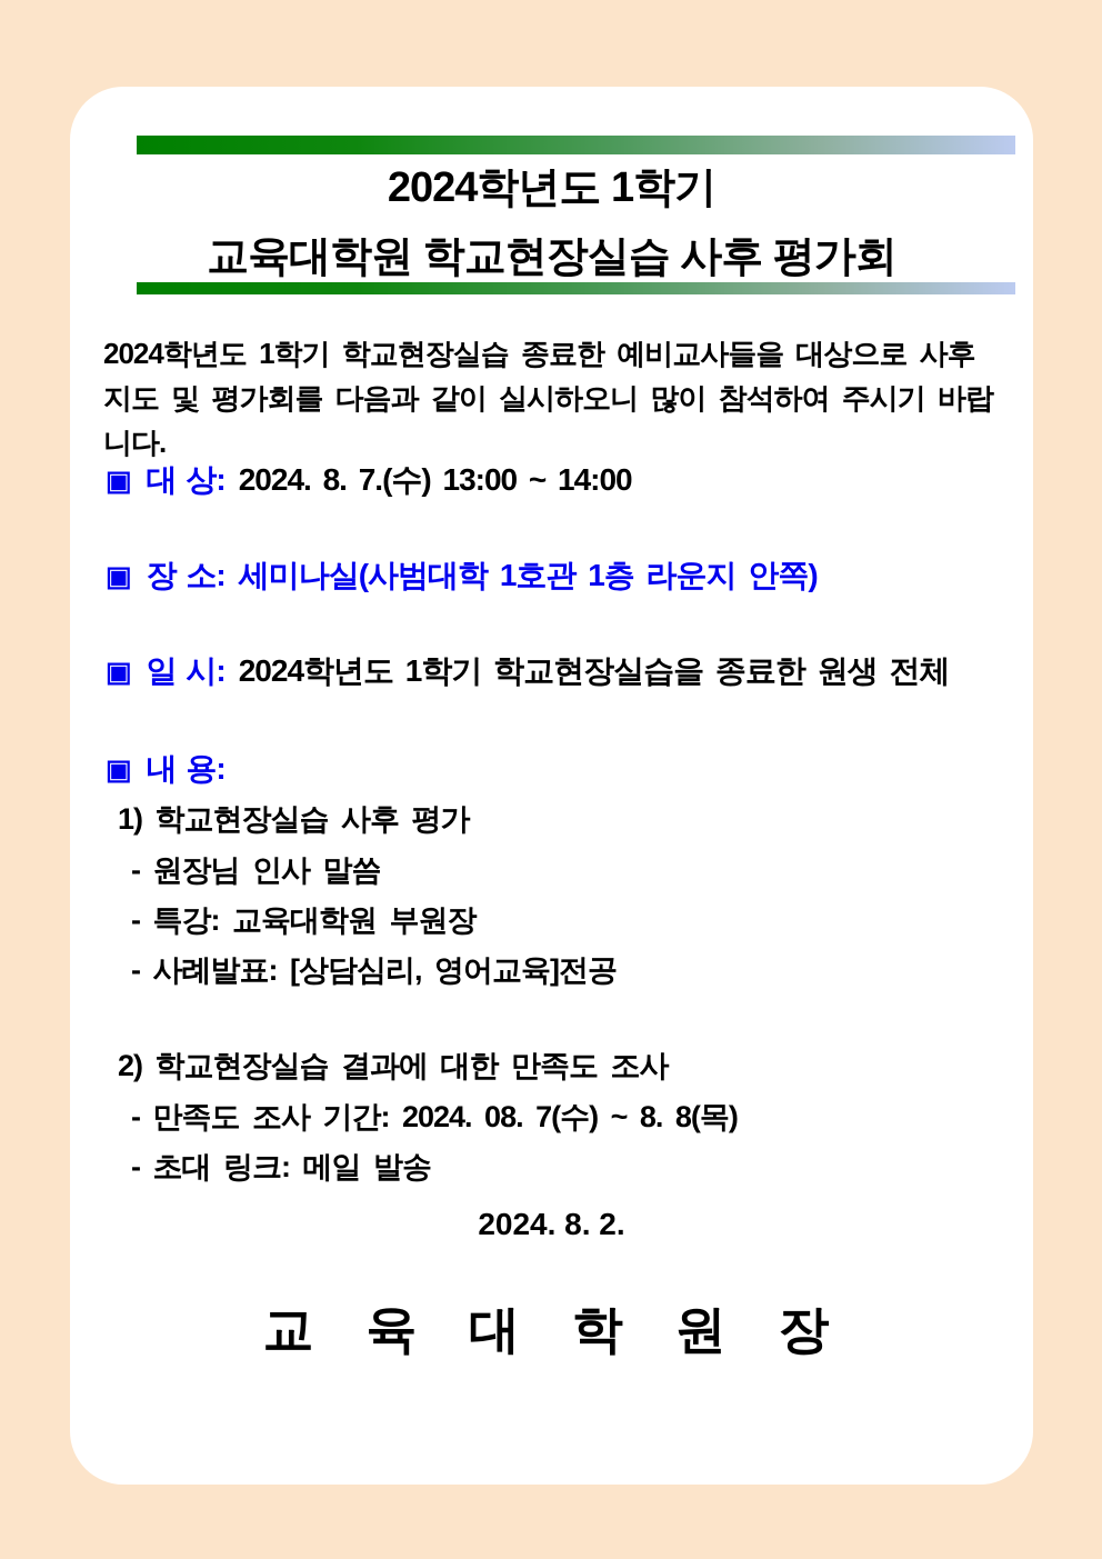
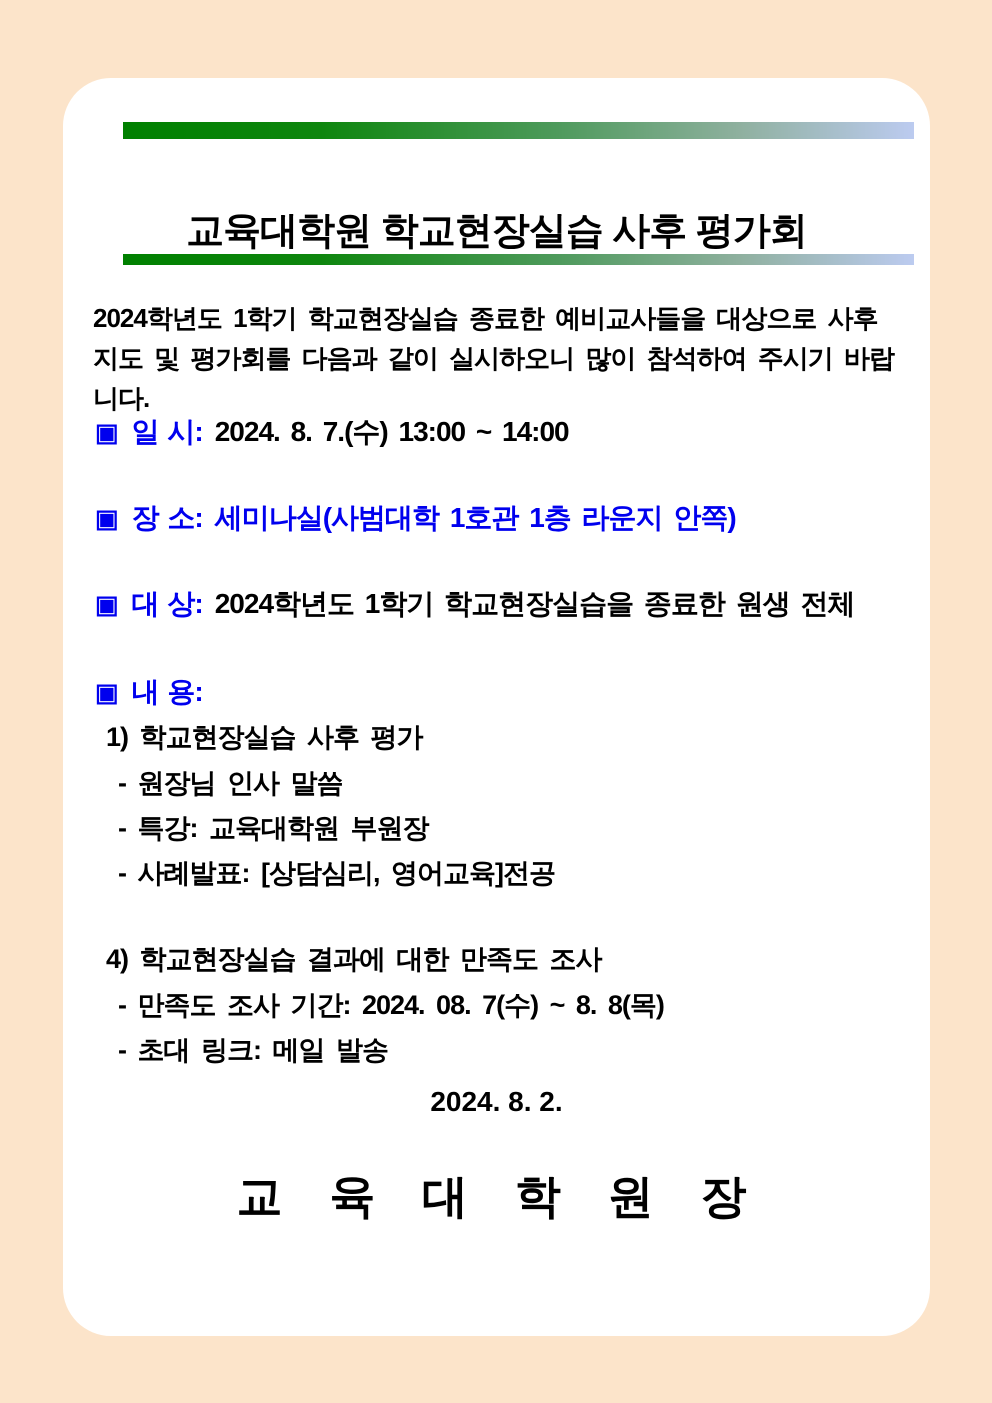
- 2024학년도 1학기
  교육대학원 학교현장실습 사후 평가회
  2024학년도 1학기 학교현장실습 종료한 예비교사들을 대상으로 사후
  지도 및 평가회를 다음과 같이 실시하오니 많이 참석하여 주시기 바랍니다.
  ▣
- 대 상:
+ 일 시:
  2024. 8. 7.(수) 13:00 ~ 14:00
  ▣
  장 소:
  세미나실(사범대학 1호관 1층 라운지 안쪽)
  ▣
- 일 시:
+ 대 상:
  2024학년도 1학기 학교현장실습을 종료한 원생 전체
  ▣
  내 용:
  1) 학교현장실습 사후 평가
  - 원장님 인사 말씀
  - 특강: 교육대학원 부원장
  - 사례발표: [상담심리, 영어교육]전공
- 2) 학교현장실습 결과에 대한 만족도 조사
+ 4) 학교현장실습 결과에 대한 만족도 조사
  - 만족도 조사 기간: 2024. 08. 7(수) ~ 8. 8(목)
  - 초대 링크: 메일 발송
  2024. 8. 2.
  교 육 대 학 원 장
